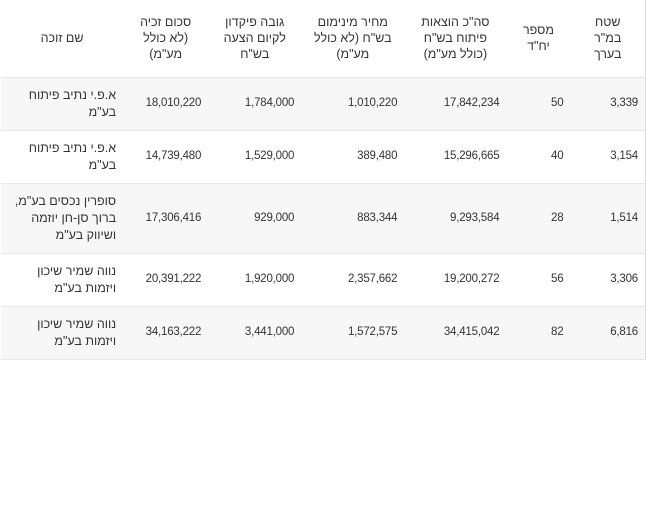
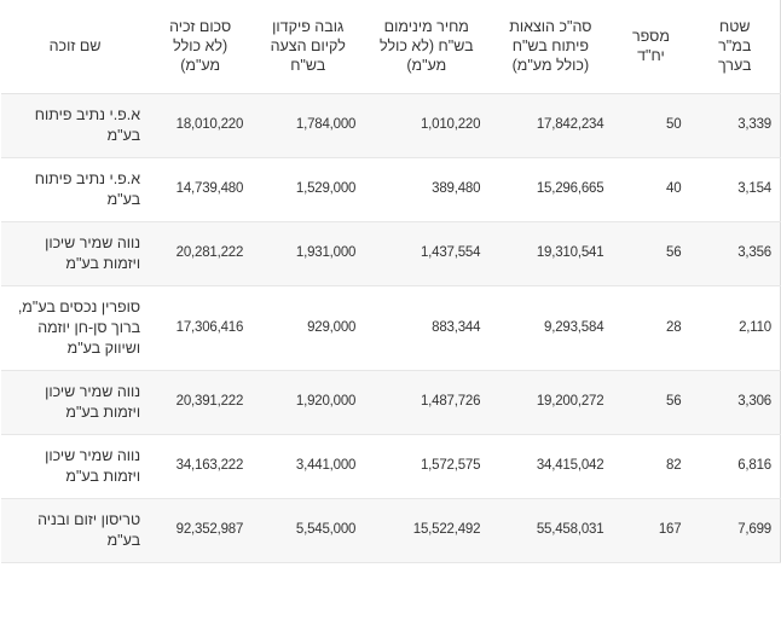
  שטח במ"ר בערך	מספר יח"ד	סה"כ הוצאות פיתוח בש"ח (כולל מע"מ)	מחיר מינימום בש"ח (לא כולל מע"מ)	גובה פיקדון לקיום הצעה בש"ח	סכום זכיה (לא כולל מע"מ)	שם זוכה
  3,339	50	17,842,234	1,010,220	1,784,000	18,010,220	א.פ.י נתיב פיתוח בע"מ
  3,154	40	15,296,665	389,480	1,529,000	14,739,480	א.פ.י נתיב פיתוח בע"מ
+ 3,356	56	19,310,541	1,437,554	1,931,000	20,281,222	נווה שמיר שיכון ויזמות בע"מ
- 1,514	28	9,293,584	883,344	929,000	17,306,416	סופרין נכסים בע"מ, ברוך סן-חן יוזמה ושיווק בע"מ
+ 2,110	28	9,293,584	883,344	929,000	17,306,416	סופרין נכסים בע"מ, ברוך סן-חן יוזמה ושיווק בע"מ
- 3,306	56	19,200,272	2,357,662	1,920,000	20,391,222	נווה שמיר שיכון ויזמות בע"מ
+ 3,306	56	19,200,272	1,487,726	1,920,000	20,391,222	נווה שמיר שיכון ויזמות בע"מ
  6,816	82	34,415,042	1,572,575	3,441,000	34,163,222	נווה שמיר שיכון ויזמות בע"מ
+ 7,699	167	55,458,031	15,522,492	5,545,000	92,352,987	טריסון יזום ובניה בע"מ
